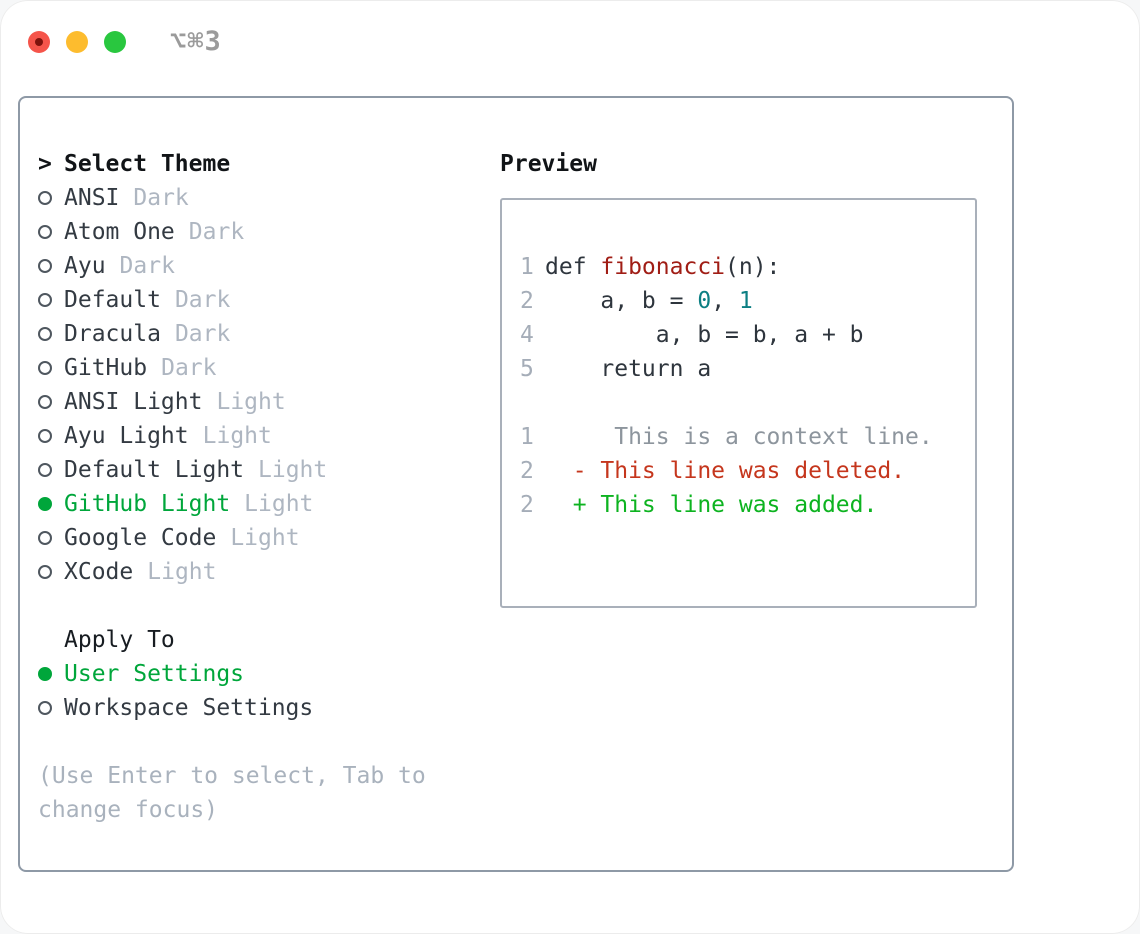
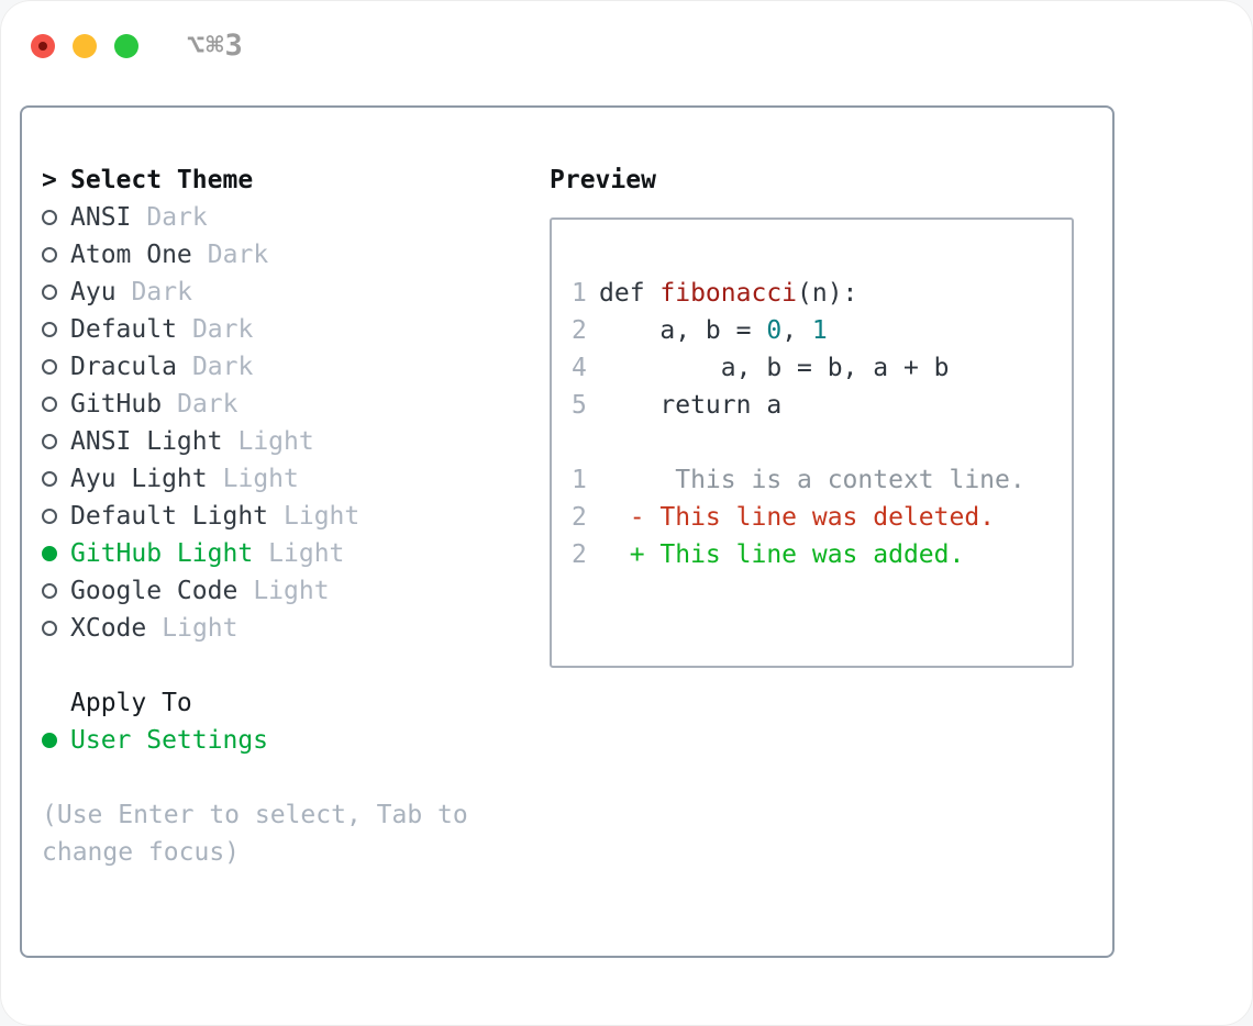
  ⌥⌘3
  >
  Select Theme
  ANSI
  Dark
  Atom One
  Dark
  Ayu
  Dark
  Default
  Dark
  Dracula
  Dark
  GitHub
  Dark
  ANSI Light
  Light
  Ayu Light
  Light
  Default Light
  Light
  GitHub Light
  Light
  Google Code
  Light
  XCode
  Light
  Apply To
  User Settings
- Workspace Settings
  (Use Enter to select, Tab to change focus)
  Preview
  1 def fibonacci(n):
  2 a, b = 0, 1
  4 a, b = b, a + b
  5 return a
  1 This is a context line.
  2 - This line was deleted.
  2 + This line was added.
